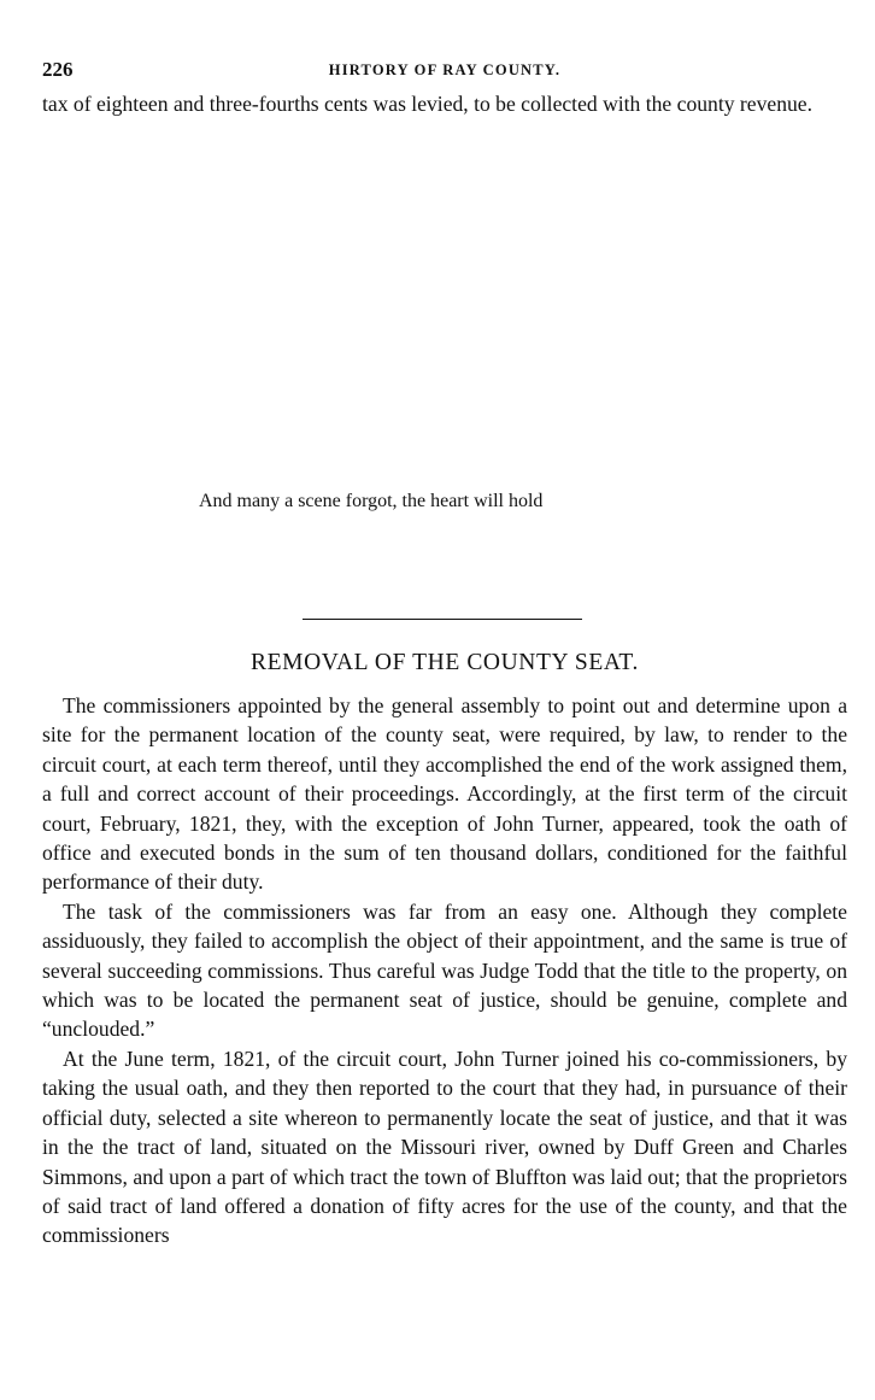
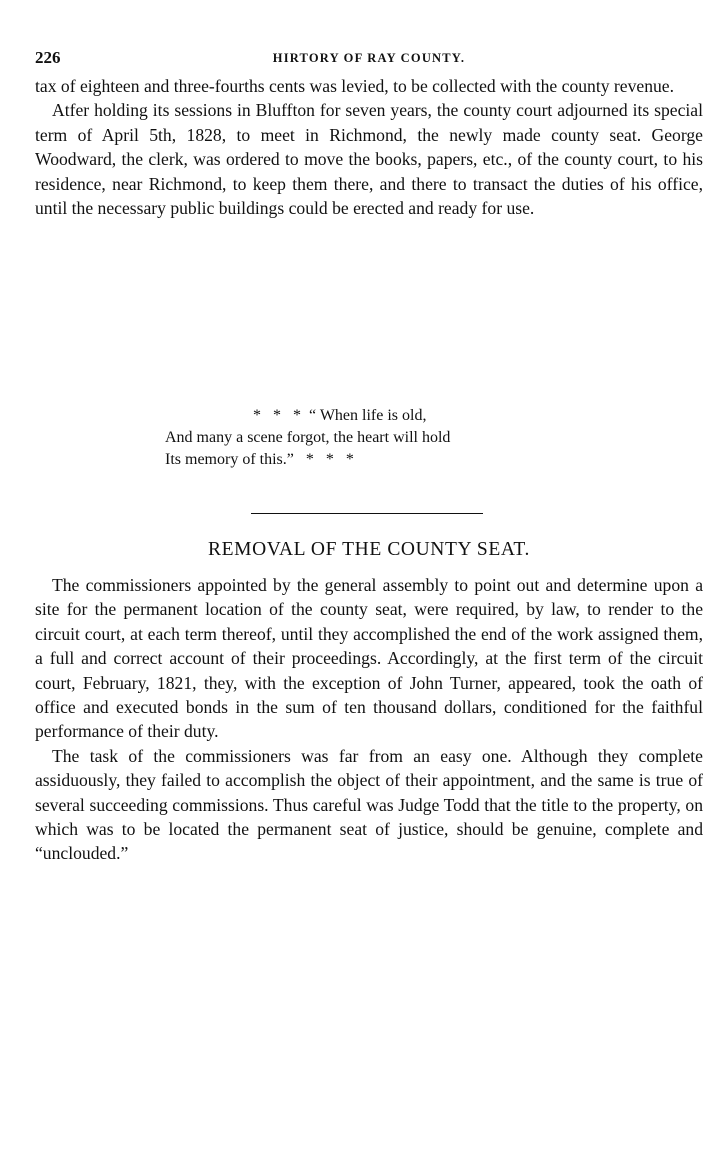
  226
  HIRTORY OF RAY COUNTY.
  tax of eighteen and three-fourths cents was levied, to be collected with the county revenue.
+ Atfer holding its sessions in Bluffton for seven years, the county court adjourned its special term of April 5th, 1828, to meet in Richmond, the newly made county seat. George Woodward, the clerk, was ordered to move the books, papers, etc., of the county court, to his residence, near Richmond, to keep them there, and there to transact the duties of his office, until the necessary public buildings could be erected and ready for use.
+ * * * “ When life is old,
  And many a scene forgot, the heart will hold
+ Its memory of this.” * * *
  REMOVAL OF THE COUNTY SEAT.
  The commissioners appointed by the general assembly to point out and determine upon a site for the permanent location of the county seat, were required, by law, to render to the circuit court, at each term thereof, until they accomplished the end of the work assigned them, a full and correct account of their proceedings. Accordingly, at the first term of the circuit court, February, 1821, they, with the exception of John Turner, appeared, took the oath of office and executed bonds in the sum of ten thousand dollars, conditioned for the faithful performance of their duty.
  The task of the commissioners was far from an easy one. Although they complete assiduously, they failed to accomplish the object of their appointment, and the same is true of several succeeding commissions. Thus careful was Judge Todd that the title to the property, on which was to be located the permanent seat of justice, should be genuine, complete and “unclouded.”
- At the June term, 1821, of the circuit court, John Turner joined his co-commissioners, by taking the usual oath, and they then reported to the court that they had, in pursuance of their official duty, selected a site whereon to permanently locate the seat of justice, and that it was in the the tract of land, situated on the Missouri river, owned by Duff Green and Charles Simmons, and upon a part of which tract the town of Bluffton was laid out; that the proprietors of said tract of land offered a donation of fifty acres for the use of the county, and that the commissioners
